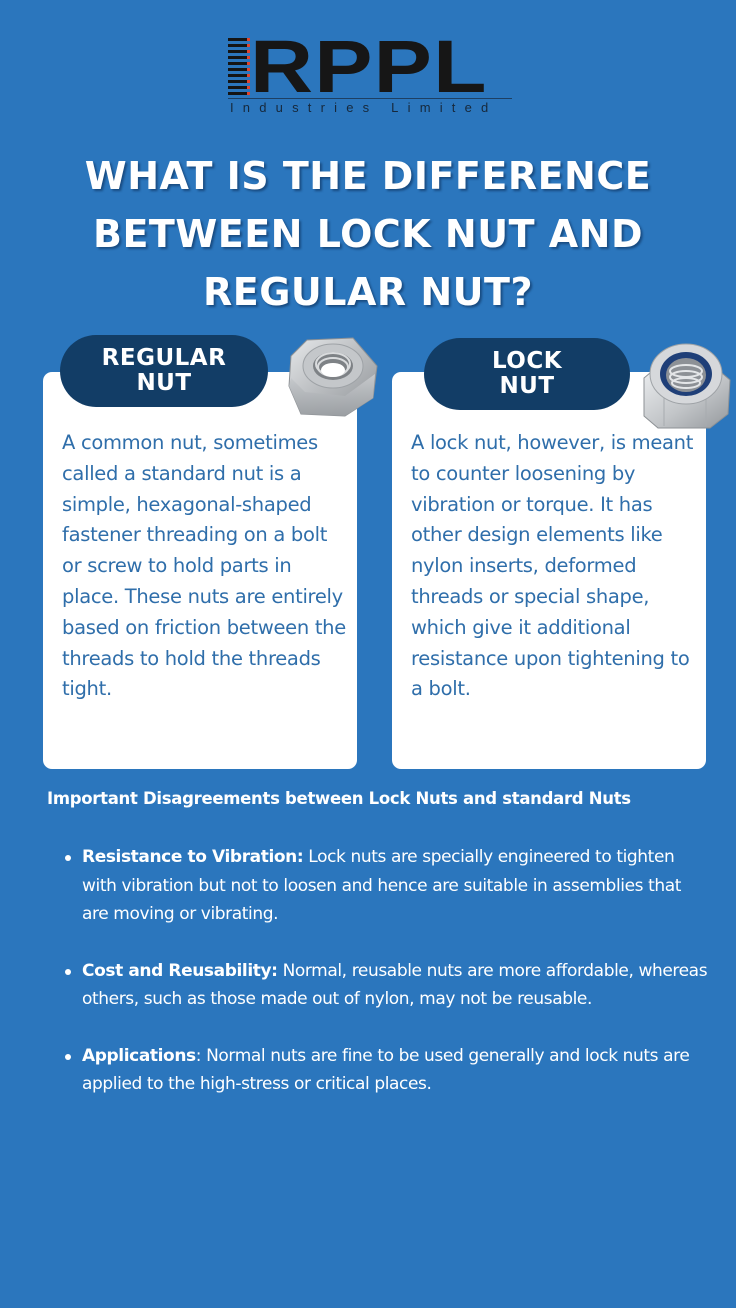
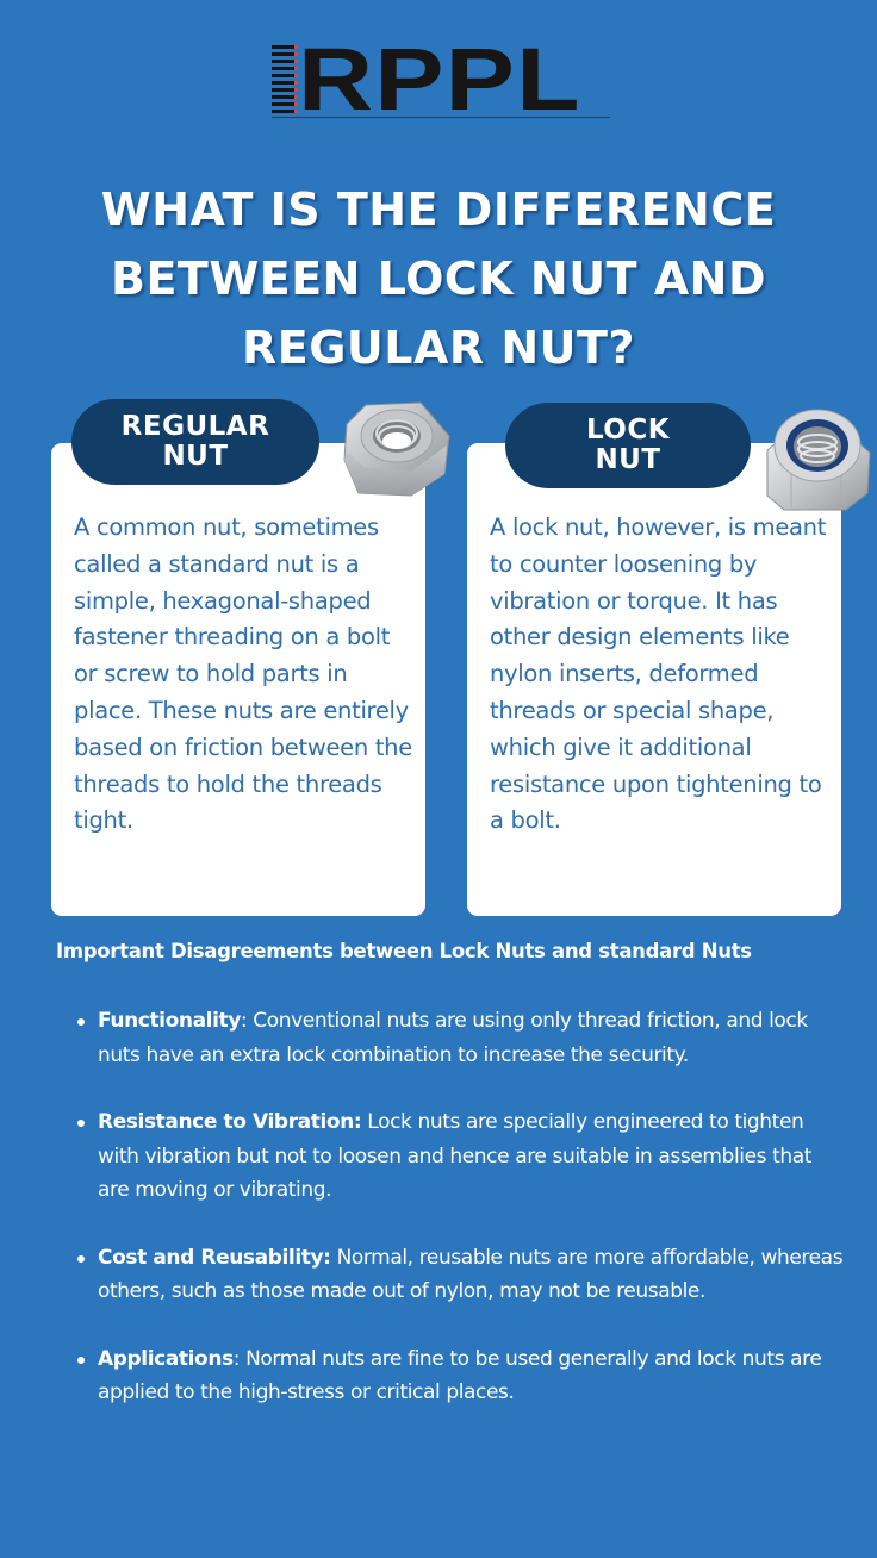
  RPPL
- Industries Limited
  WHAT IS THE DIFFERENCE
  BETWEEN LOCK NUT AND
  REGULAR NUT?
  A common nut, sometimes called a standard nut is a simple, hexagonal-shaped fastener threading on a bolt or screw to hold parts in place. These nuts are entirely based on friction between the threads to hold the threads tight.
  REGULAR
  NUT
  A lock nut, however, is meant to counter loosening by vibration or torque. It has other design elements like nylon inserts, deformed threads or special shape, which give it additional resistance upon tightening to a bolt.
  LOCK
  NUT
  Important Disagreements between Lock Nuts and standard Nuts
+ Functionality: Conventional nuts are using only thread friction, and lock nuts have an extra lock combination to increase the security.
  Resistance to Vibration: Lock nuts are specially engineered to tighten with vibration but not to loosen and hence are suitable in assemblies that are moving or vibrating.
  Cost and Reusability: Normal, reusable nuts are more affordable, whereas others, such as those made out of nylon, may not be reusable.
  Applications: Normal nuts are fine to be used generally and lock nuts are applied to the high-stress or critical places.
